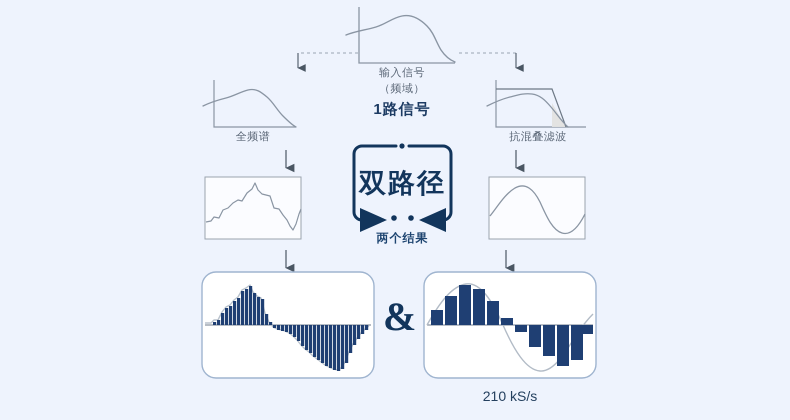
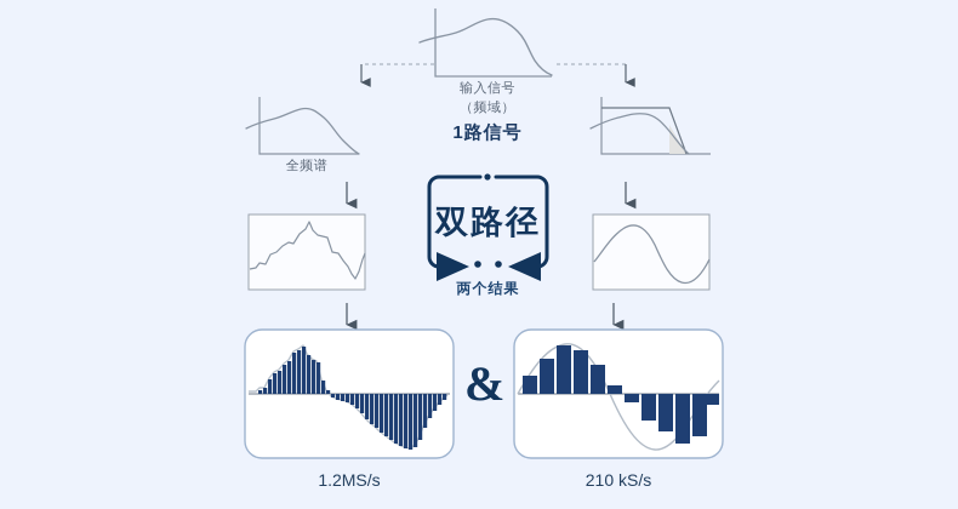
  输入信号
  （频域）
  1路信号
  全频谱
- 抗混叠滤波
  双路径
  两个结果
  &
+ 1.2MS/s
  210 kS/s
